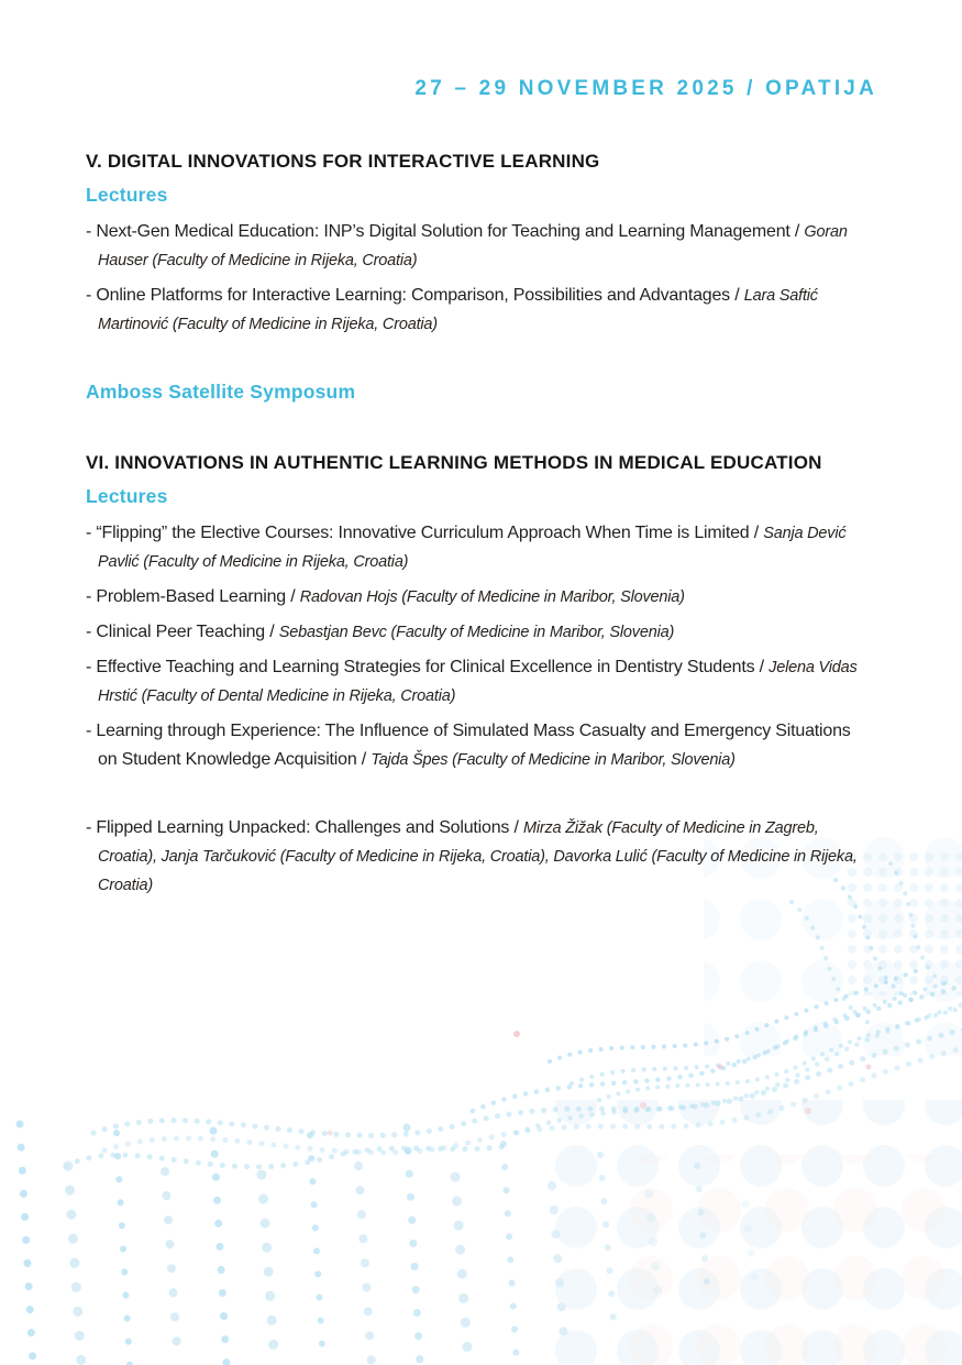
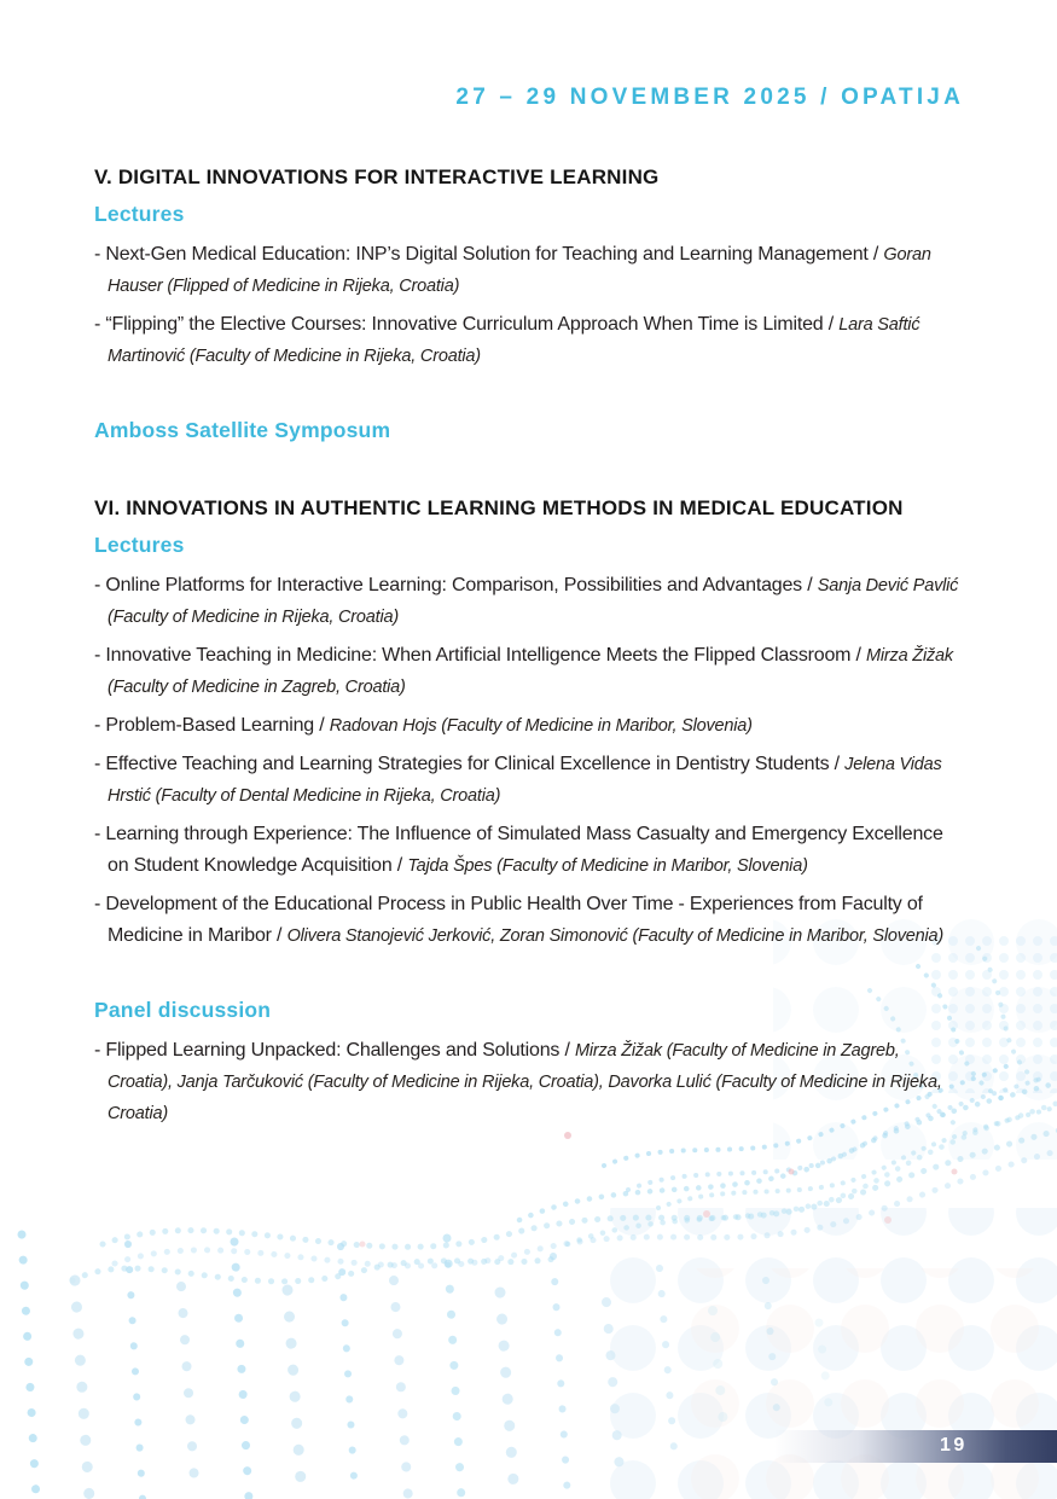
  27 – 29 NOVEMBER 2025 / OPATIJA
  V. DIGITAL INNOVATIONS FOR INTERACTIVE LEARNING
  Lectures
- Next-Gen Medical Education: INP’s Digital Solution for Teaching and Learning Management Goran Hauser (Faculty of Medicine in Rijeka, Croatia)
+ Next-Gen Medical Education: INP’s Digital Solution for Teaching and Learning Management Goran Hauser (Flipped of Medicine in Rijeka, Croatia)
- Online Platforms for Interactive Learning: Comparison, Possibilities and Advantages Lara Saftić Martinović (Faculty of Medicine in Rijeka, Croatia)
+ “Flipping” the Elective Courses: Innovative Curriculum Approach When Time is Limited Lara Saftić Martinović (Faculty of Medicine in Rijeka, Croatia)
  Amboss Satellite Symposum
  VI. INNOVATIONS IN AUTHENTIC LEARNING METHODS IN MEDICAL EDUCATION
  Lectures
- “Flipping” the Elective Courses: Innovative Curriculum Approach When Time is Limited Sanja Dević Pavlić (Faculty of Medicine in Rijeka, Croatia)
+ Online Platforms for Interactive Learning: Comparison, Possibilities and Advantages Sanja Dević Pavlić (Faculty of Medicine in Rijeka, Croatia)
+ Innovative Teaching in Medicine: When Artificial Intelligence Meets the Flipped Classroom Mirza Žižak (Faculty of Medicine in Zagreb, Croatia)
  Problem-Based Learning Radovan Hojs (Faculty of Medicine in Maribor, Slovenia)
- Clinical Peer Teaching Sebastjan Bevc (Faculty of Medicine in Maribor, Slovenia)
  Effective Teaching and Learning Strategies for Clinical Excellence in Dentistry Students Jelena Vidas Hrstić (Faculty of Dental Medicine in Rijeka, Croatia)
- Learning through Experience: The Influence of Simulated Mass Casualty and Emergency Situations on Student Knowledge Acquisition Tajda Špes (Faculty of Medicine in Maribor, Slovenia)
+ Learning through Experience: The Influence of Simulated Mass Casualty and Emergency Excellence on Student Knowledge Acquisition Tajda Špes (Faculty of Medicine in Maribor, Slovenia)
+ Development of the Educational Process in Public Health Over Time - Experiences from Faculty of Medicine in Maribor Olivera Stanojević Jerković, Zoran Simonović (Faculty of Medicine in Maribor, Slovenia)
+ Panel discussion
  Flipped Learning Unpacked: Challenges and Solutions Mirza Žižak (Faculty of Medicine in Zagreb, Croatia), Janja Tarčuković (Faculty of Medicine in Rijeka, Croatia), Davorka Lulić (Faculty of Medicine in Rijeka, Croatia)
+ 19
